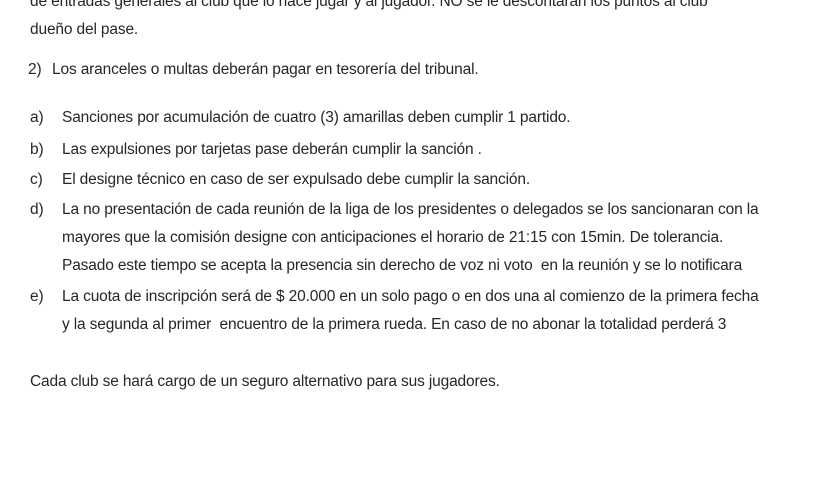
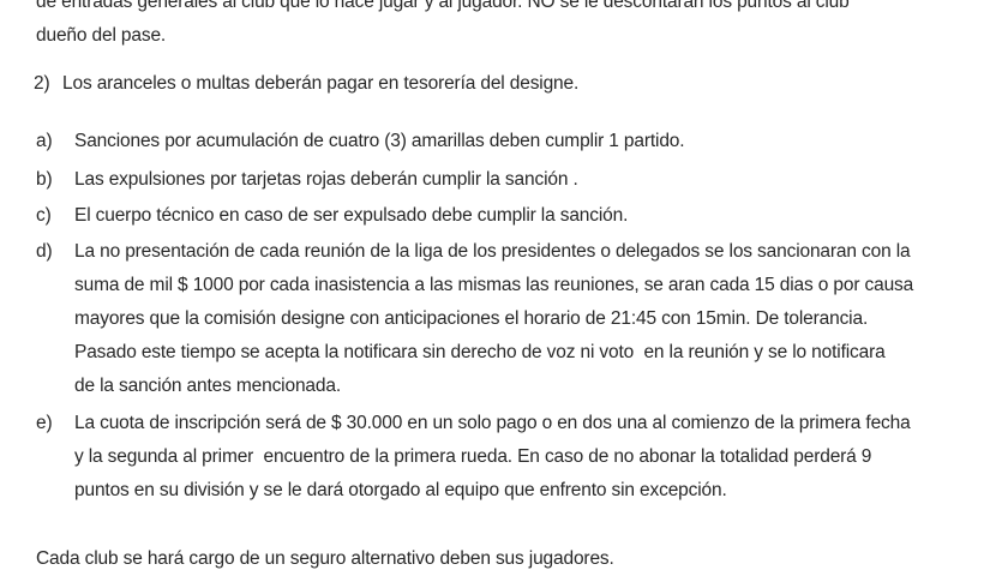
  de entradas generales al club que lo hace jugar y al jugador. NO se le descontarán los puntos al club
  dueño del pase.
- 2) Los aranceles o multas deberán pagar en tesorería del tribunal.
+ 2) Los aranceles o multas deberán pagar en tesorería del designe.
  a)
  Sanciones por acumulación de cuatro (3) amarillas deben cumplir 1 partido.
  b)
- Las expulsiones por tarjetas pase deberán cumplir la sanción .
+ Las expulsiones por tarjetas rojas deberán cumplir la sanción .
  c)
- El designe técnico en caso de ser expulsado debe cumplir la sanción.
+ El cuerpo técnico en caso de ser expulsado debe cumplir la sanción.
  d)
  La no presentación de cada reunión de la liga de los presidentes o delegados se los sancionaran con la
+ suma de mil $ 1000 por cada inasistencia a las mismas las reuniones, se aran cada 15 dias o por causa
- mayores que la comisión designe con anticipaciones el horario de 21:15 con 15min. De tolerancia.
+ mayores que la comisión designe con anticipaciones el horario de 21:45 con 15min. De tolerancia.
- Pasado este tiempo se acepta la presencia sin derecho de voz ni voto en la reunión y se lo notificara
+ Pasado este tiempo se acepta la notificara sin derecho de voz ni voto en la reunión y se lo notificara
+ de la sanción antes mencionada.
  e)
- La cuota de inscripción será de $ 20.000 en un solo pago o en dos una al comienzo de la primera fecha
+ La cuota de inscripción será de $ 30.000 en un solo pago o en dos una al comienzo de la primera fecha
- y la segunda al primer encuentro de la primera rueda. En caso de no abonar la totalidad perderá 3
+ y la segunda al primer encuentro de la primera rueda. En caso de no abonar la totalidad perderá 9
+ puntos en su división y se le dará otorgado al equipo que enfrento sin excepción.
- Cada club se hará cargo de un seguro alternativo para sus jugadores.
+ Cada club se hará cargo de un seguro alternativo deben sus jugadores.
